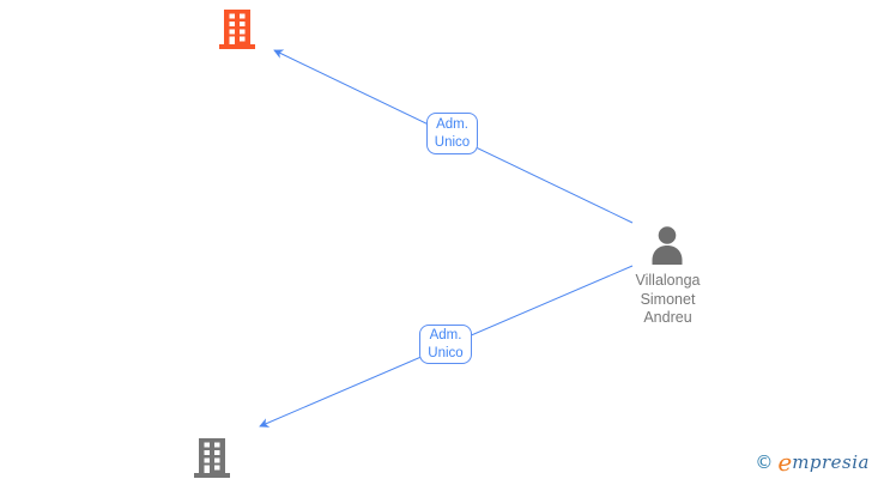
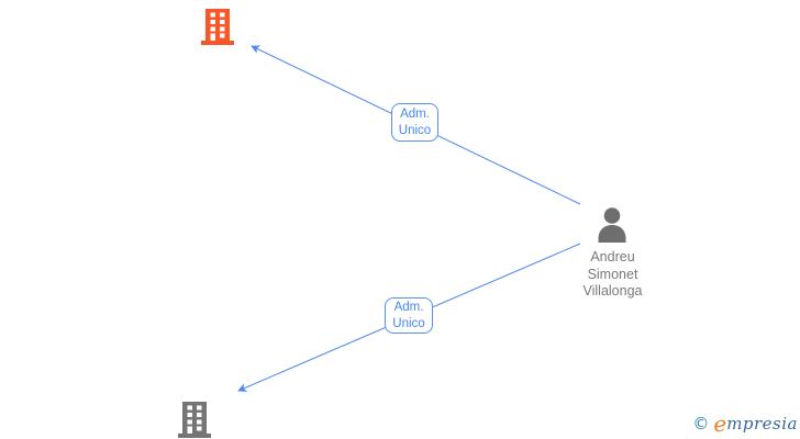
- Villalonga
+ Andreu
  Simonet
- Andreu
+ Villalonga
  Adm.
  Unico
  Adm.
  Unico
  ©
  e
  mpresia
